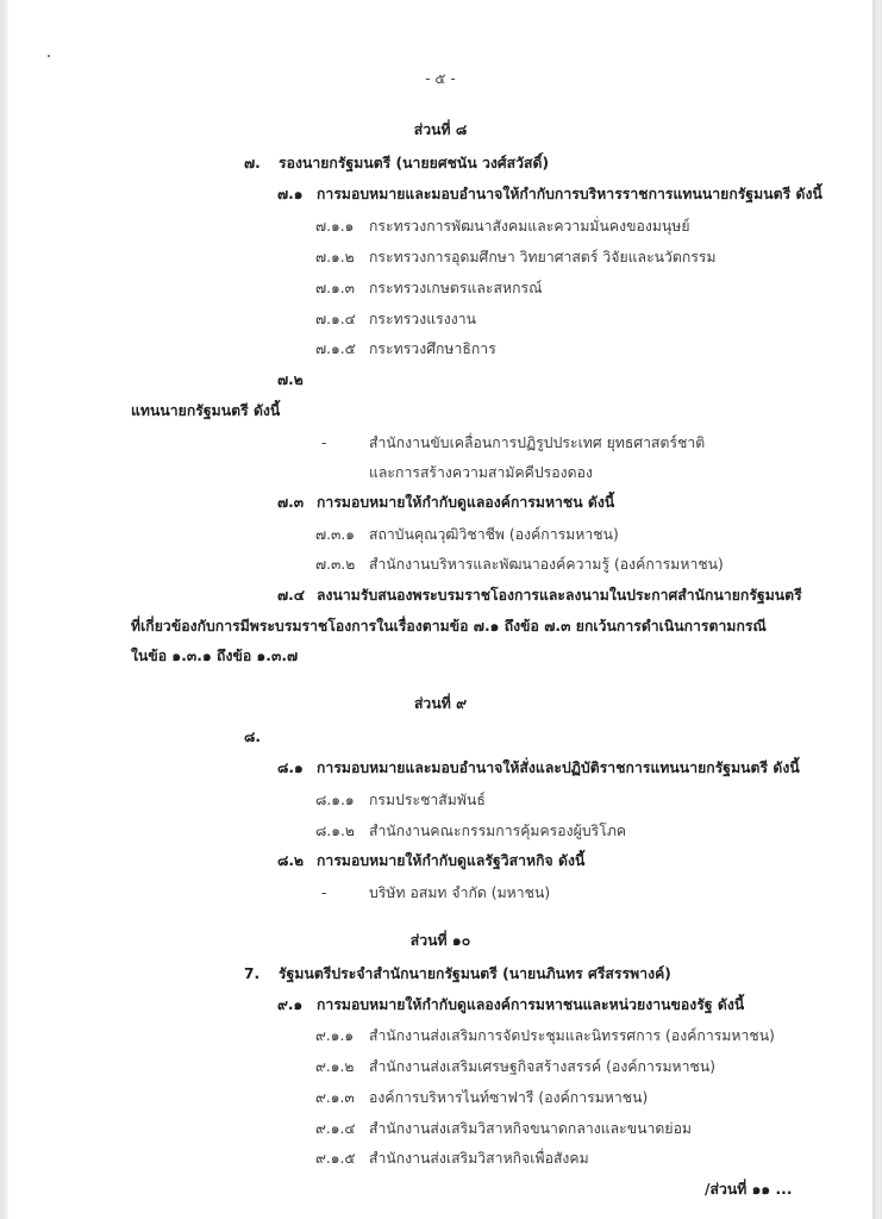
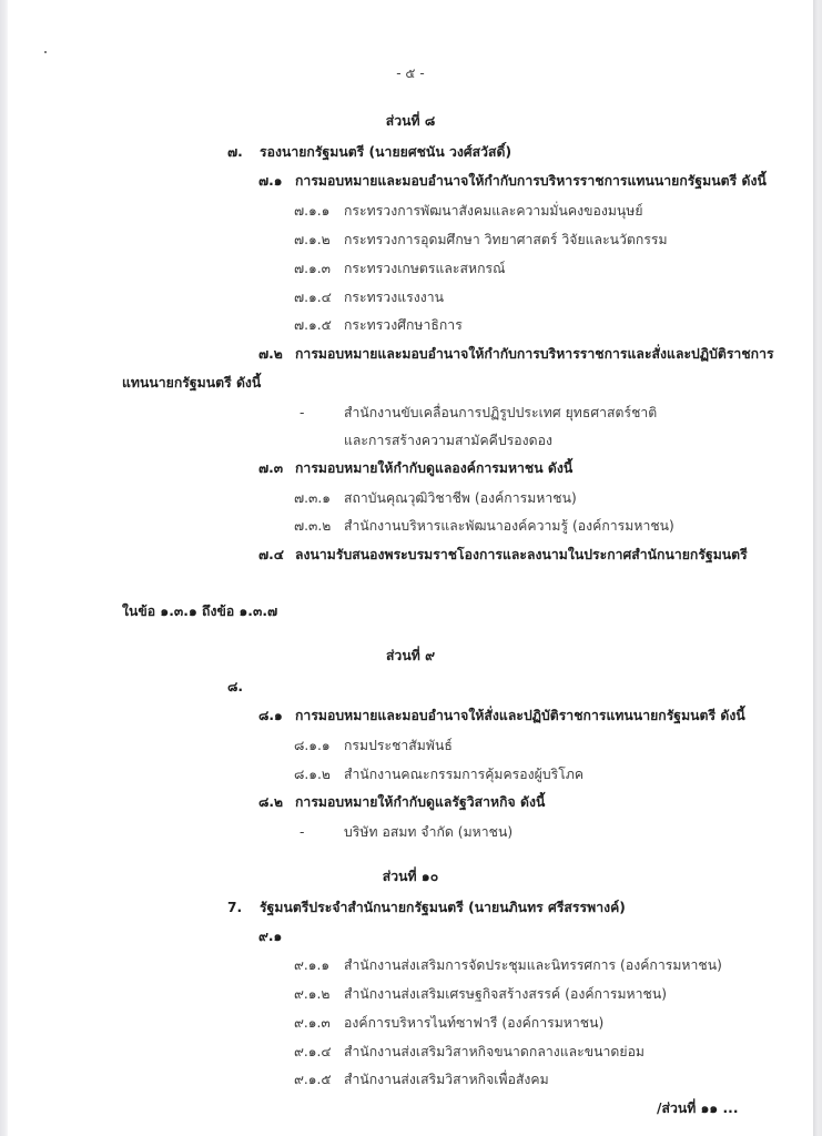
  - ๕ -
  ส่วนที่ ๘
  ๗.
  รองนายกรัฐมนตรี (นายยศชนัน วงศ์สวัสดิ์)
  ๗.๑
  การมอบหมายและมอบอำนาจให้กำกับการบริหารราชการแทนนายกรัฐมนตรี ดังนี้
  ๗.๑.๑
  กระทรวงการพัฒนาสังคมและความมั่นคงของมนุษย์
  ๗.๑.๒
  กระทรวงการอุดมศึกษา วิทยาศาสตร์ วิจัยและนวัตกรรม
  ๗.๑.๓
  กระทรวงเกษตรและสหกรณ์
  ๗.๑.๔
  กระทรวงแรงงาน
  ๗.๑.๕
  กระทรวงศึกษาธิการ
  ๗.๒
+ การมอบหมายและมอบอำนาจให้กำกับการบริหารราชการและสั่งและปฏิบัติราชการ
  แทนนายกรัฐมนตรี ดังนี้
  -
  สำนักงานขับเคลื่อนการปฏิรูปประเทศ ยุทธศาสตร์ชาติ
  และการสร้างความสามัคคีปรองดอง
  ๗.๓
  การมอบหมายให้กำกับดูแลองค์การมหาชน ดังนี้
  ๗.๓.๑
  สถาบันคุณวุฒิวิชาชีพ (องค์การมหาชน)
  ๗.๓.๒
  สำนักงานบริหารและพัฒนาองค์ความรู้ (องค์การมหาชน)
  ๗.๔
  ลงนามรับสนองพระบรมราชโองการและลงนามในประกาศสำนักนายกรัฐมนตรี
- ที่เกี่ยวข้องกับการมีพระบรมราชโองการในเรื่องตามข้อ ๗.๑ ถึงข้อ ๗.๓ ยกเว้นการดำเนินการตามกรณี
  ในข้อ ๑.๓.๑ ถึงข้อ ๑.๓.๗
  ส่วนที่ ๙
  ๘.
  ๘.๑
  การมอบหมายและมอบอำนาจให้สั่งและปฏิบัติราชการแทนนายกรัฐมนตรี ดังนี้
  ๘.๑.๑
  กรมประชาสัมพันธ์
  ๘.๑.๒
  สำนักงานคณะกรรมการคุ้มครองผู้บริโภค
  ๘.๒
  การมอบหมายให้กำกับดูแลรัฐวิสาหกิจ ดังนี้
  -
  บริษัท อสมท จำกัด (มหาชน)
  ส่วนที่ ๑๐
  7.
  รัฐมนตรีประจำสำนักนายกรัฐมนตรี (นายนภินทร ศรีสรรพางค์)
  ๙.๑
- การมอบหมายให้กำกับดูแลองค์การมหาชนและหน่วยงานของรัฐ ดังนี้
  ๙.๑.๑
  สำนักงานส่งเสริมการจัดประชุมและนิทรรศการ (องค์การมหาชน)
  ๙.๑.๒
  สำนักงานส่งเสริมเศรษฐกิจสร้างสรรค์ (องค์การมหาชน)
  ๙.๑.๓
  องค์การบริหารไนท์ซาฟารี (องค์การมหาชน)
  ๙.๑.๔
  สำนักงานส่งเสริมวิสาหกิจขนาดกลางและขนาดย่อม
  ๙.๑.๕
  สำนักงานส่งเสริมวิสาหกิจเพื่อสังคม
  /ส่วนที่ ๑๑ ...
